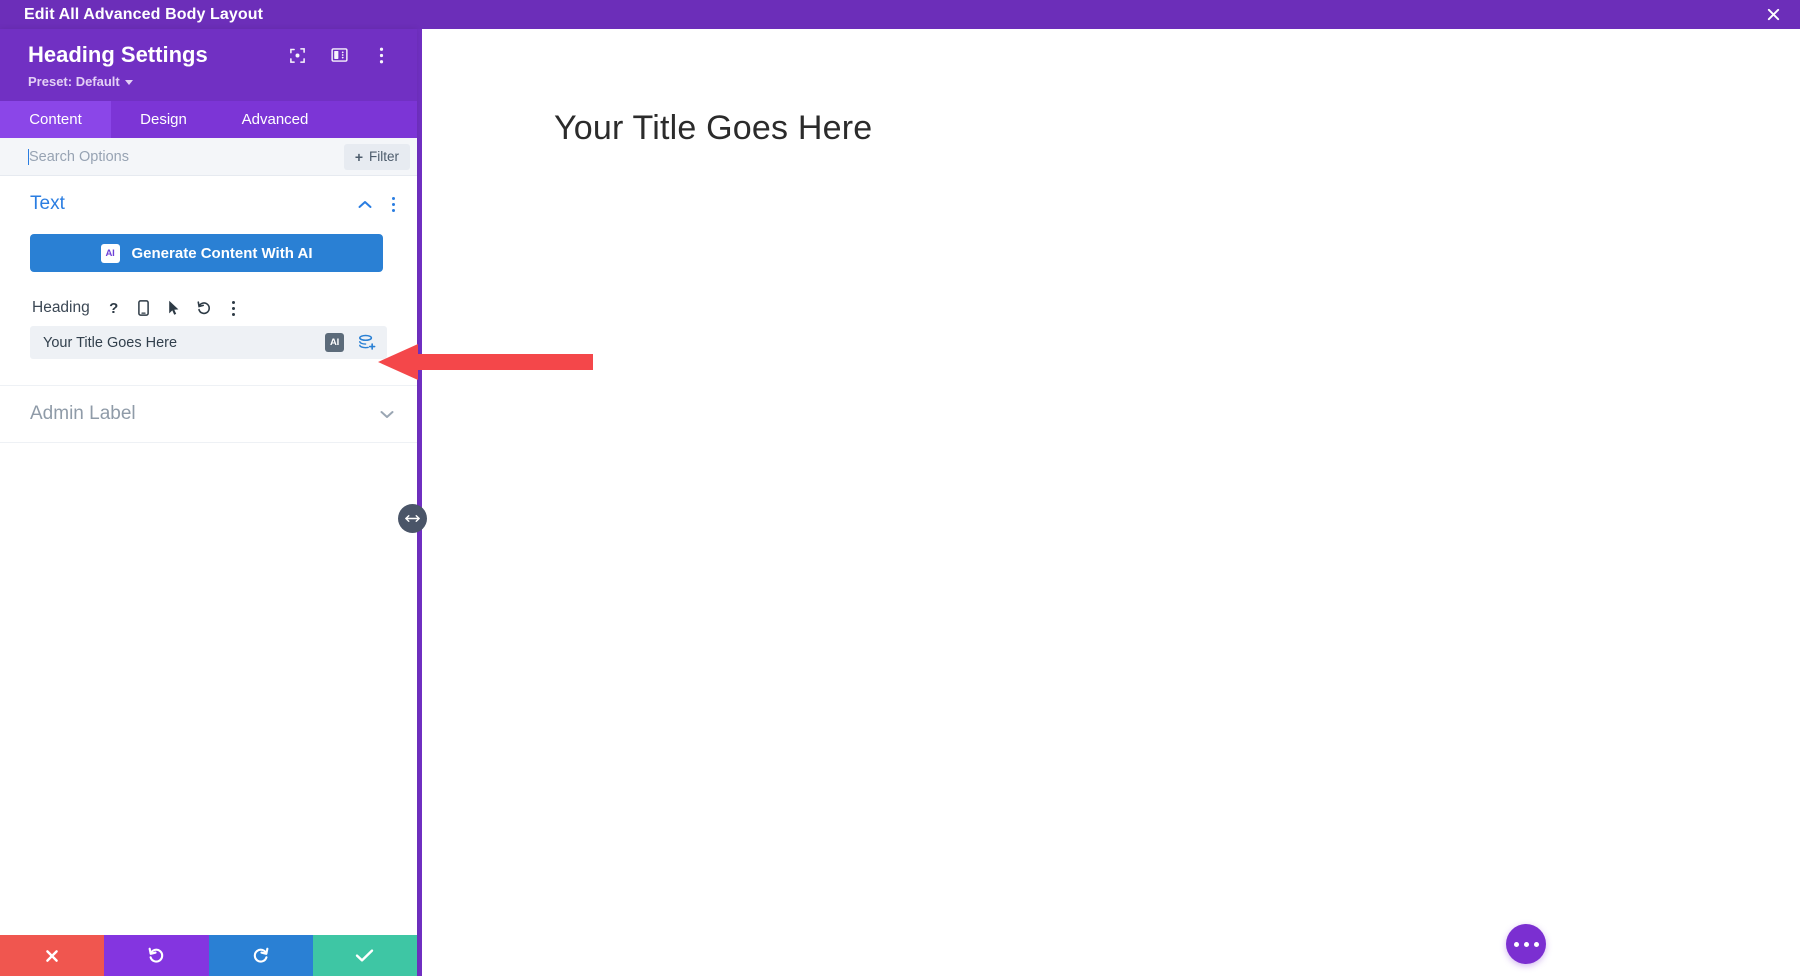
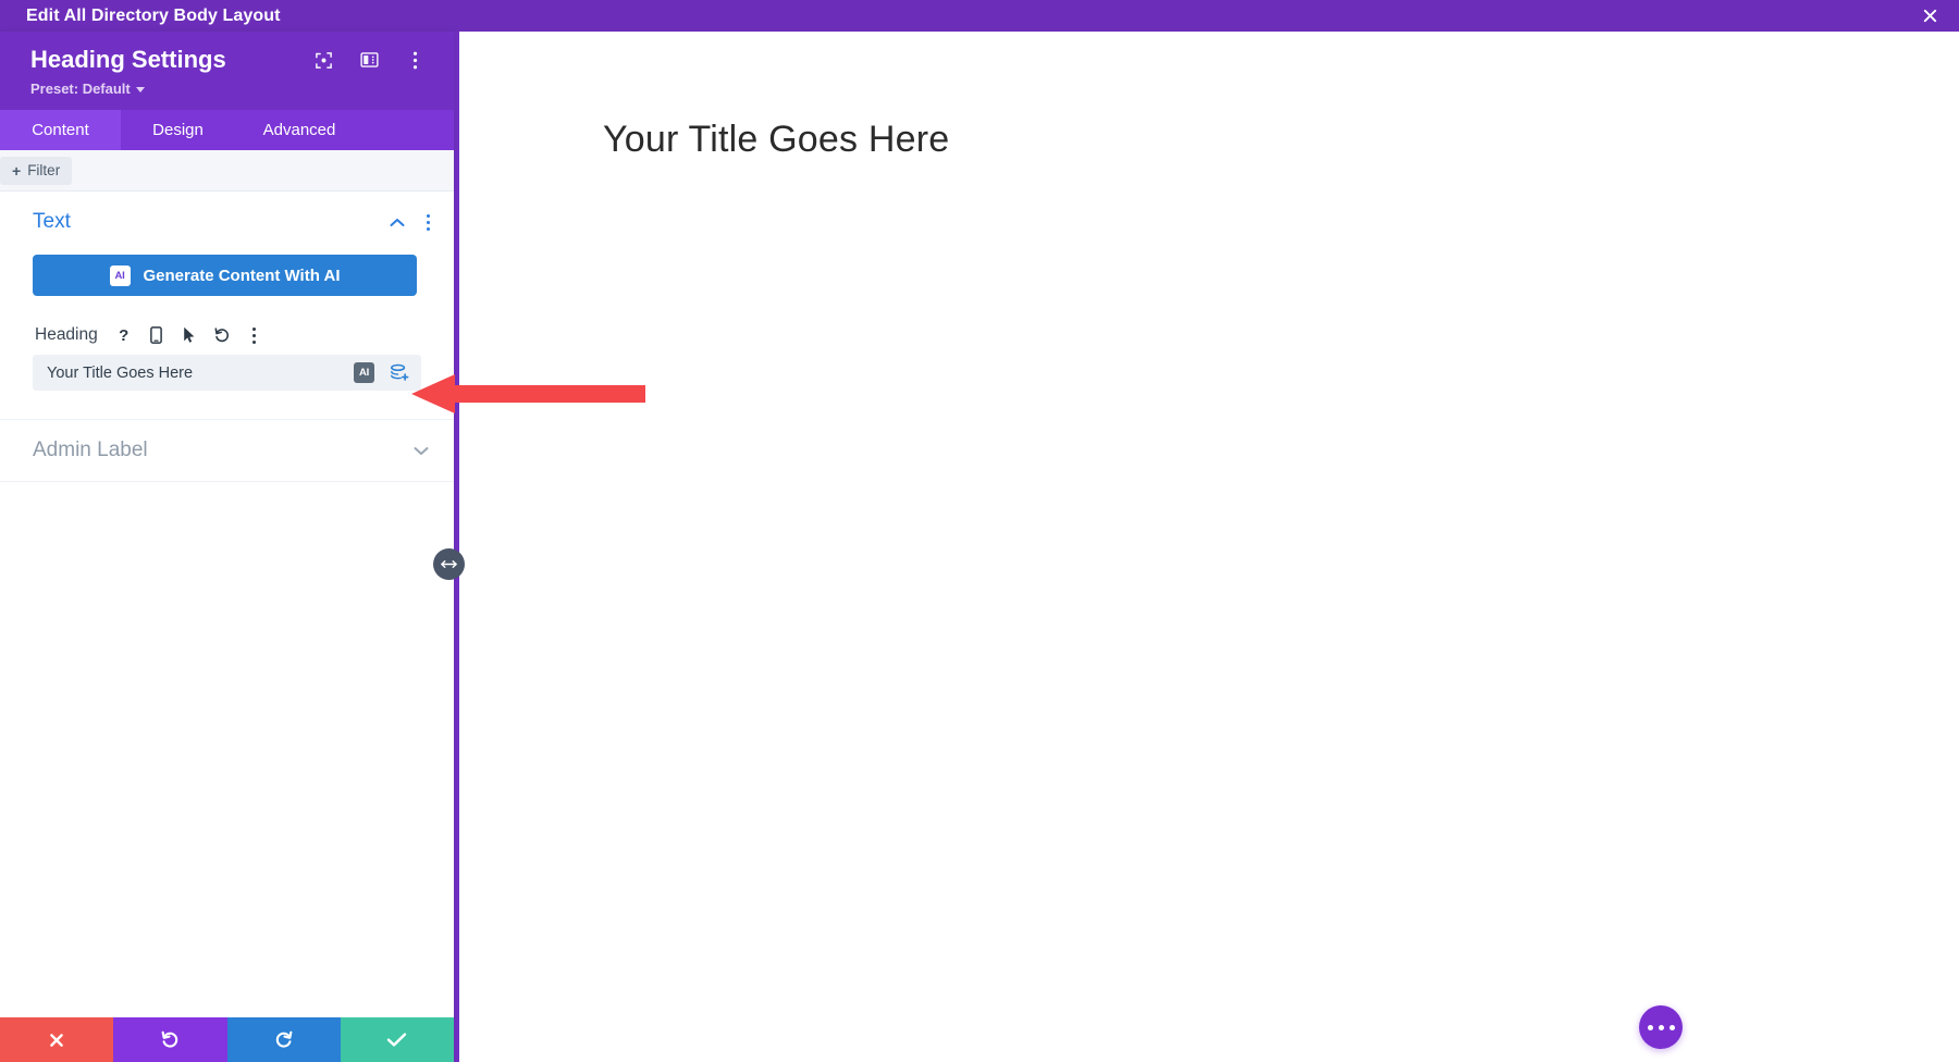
- Edit All Advanced Body Layout
+ Edit All Directory Body Layout
  Your Title Goes Here
  Heading Settings
  Preset: Default
  Content
  Design
  Advanced
- Search Options
  +
  Filter
  Text
  AI
  Generate Content With AI
  Heading
  ?
  Your Title Goes Here
  AI
  Admin Label
